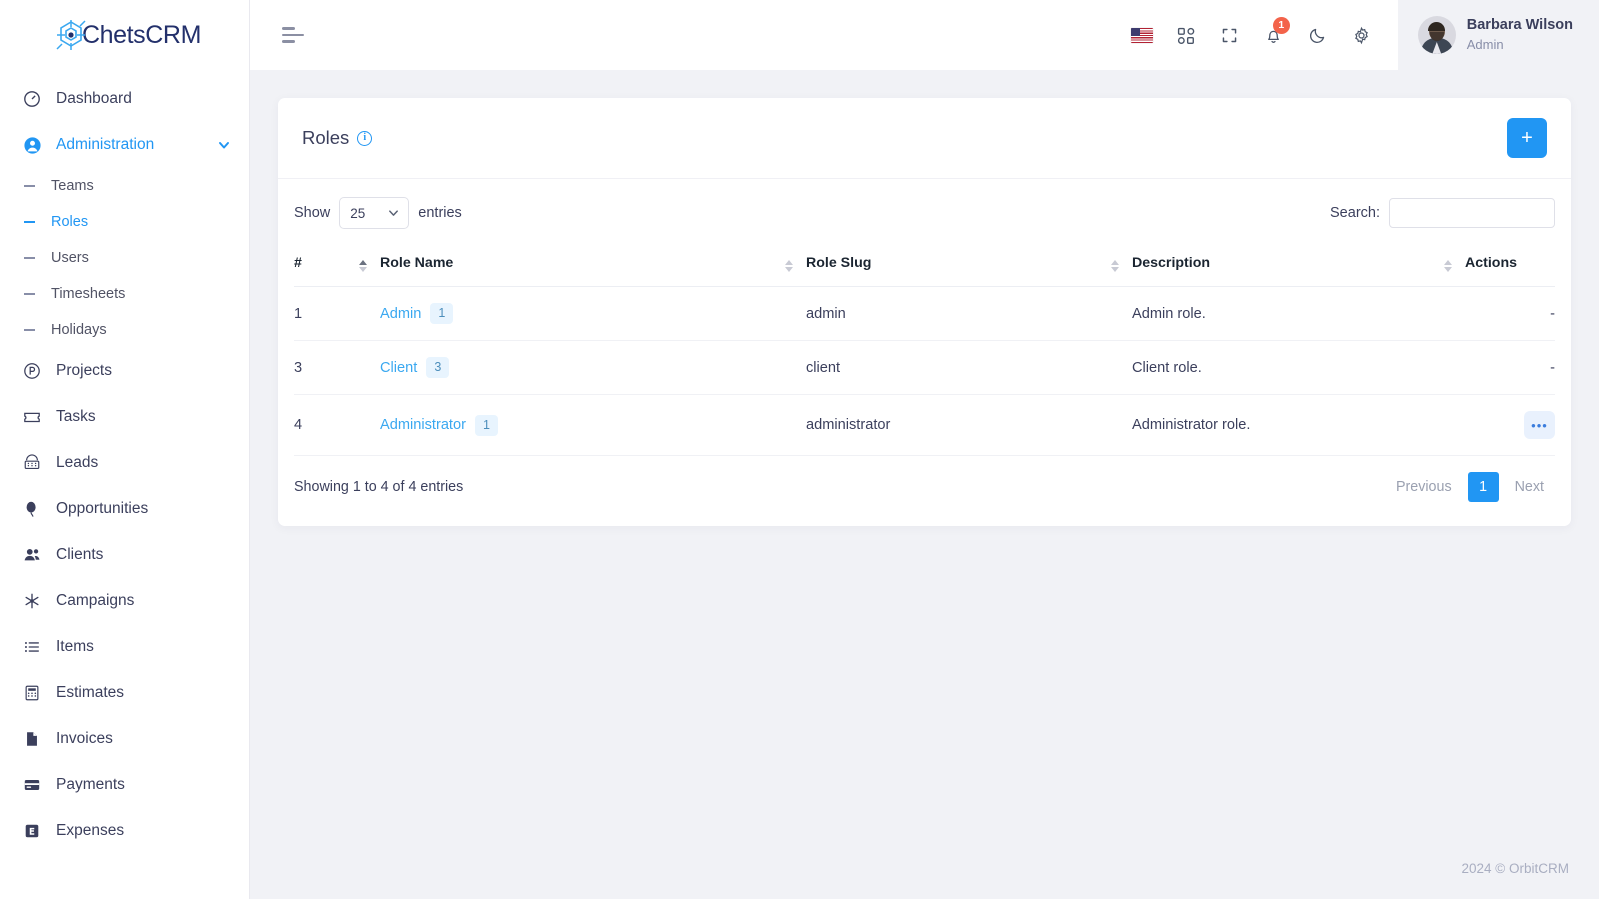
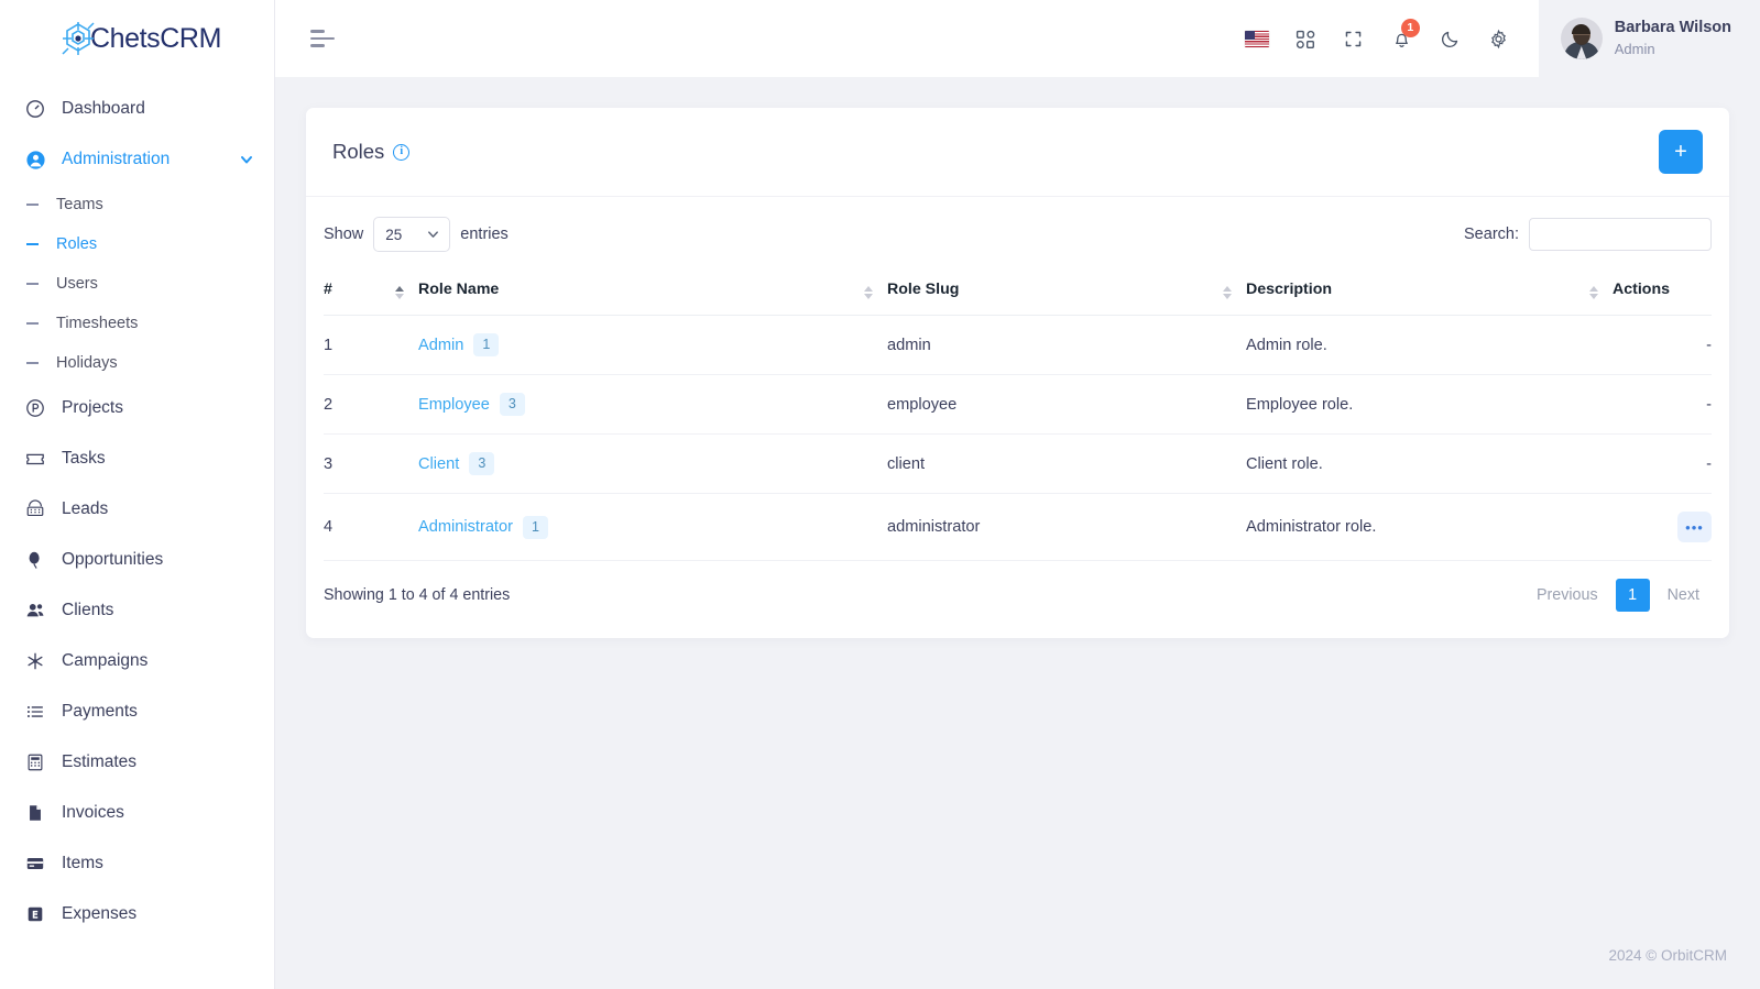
  ChetsCRM
  Dashboard
  Administration
  Teams
  Roles
  Users
  Timesheets
  Holidays
  Projects
  Tasks
  Leads
  Opportunities
  Clients
  Campaigns
- Items
+ Payments
  Estimates
  Invoices
- Payments
+ Items
  Expenses
  1
  Barbara Wilson
  Admin
  Roles
  i
  +
  Show
  25
  entries
  Search:
  #		Role Name		Role Slug		Description		Actions
  1		Admin 1		admin		Admin role.		-
+ 2		Employee 3		employee		Employee role.		-
  3		Client 3		client		Client role.		-
  4		Administrator 1		administrator		Administrator role.		•••
  Showing 1 to 4 of 4 entries
  Previous
  1
  Next
  2024 © OrbitCRM
